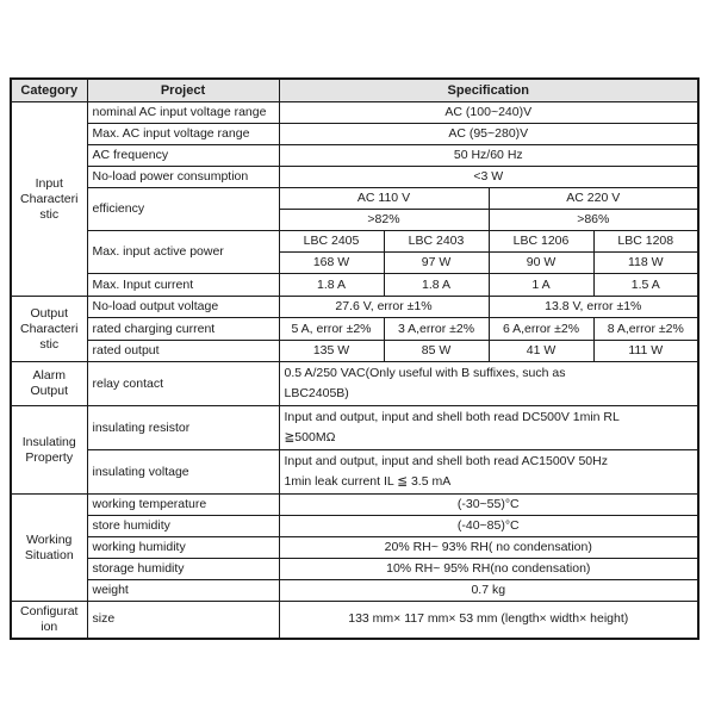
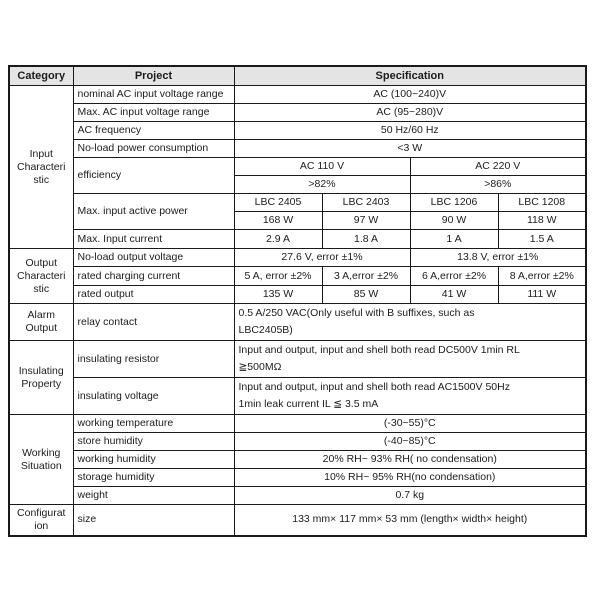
  Category	Project	Specification
  Input Characteri stic	nominal AC input voltage range	AC (100~240)V
  Max. AC input voltage range	AC (95~280)V
  AC frequency	50 Hz/60 Hz
  No-load power consumption	<3 W
  efficiency	AC 110 V	AC 220 V
  >82%	>86%
  Max. input active power	LBC 2405	LBC 2403	LBC 1206	LBC 1208
  168 W	97 W	90 W	118 W
- Max. Input current	1.8 A	1.8 A	1 A	1.5 A
+ Max. Input current	2.9 A	1.8 A	1 A	1.5 A
  Output Characteri stic	No-load output voltage	27.6 V, error ±1%	13.8 V, error ±1%
  rated charging current	5 A, error ±2%	3 A,error ±2%	6 A,error ±2%	8 A,error ±2%
  rated output	135 W	85 W	41 W	111 W
  Alarm Output	relay contact	0.5 A/250 VAC(Only useful with B suffixes, such as LBC2405B)
  Insulating Property	insulating resistor	Input and output, input and shell both read DC500V 1min RL ≧500MΩ
  insulating voltage	Input and output, input and shell both read AC1500V 50Hz 1min leak current IL ≦ 3.5 mA
  Working Situation	working temperature	(-30~55)°C
  store humidity	(-40~85)°C
  working humidity	20% RH~ 93% RH( no condensation)
  storage humidity	10% RH~ 95% RH(no condensation)
  weight	0.7 kg
  Configurat ion	size	133 mm× 117 mm× 53 mm (length× width× height)
